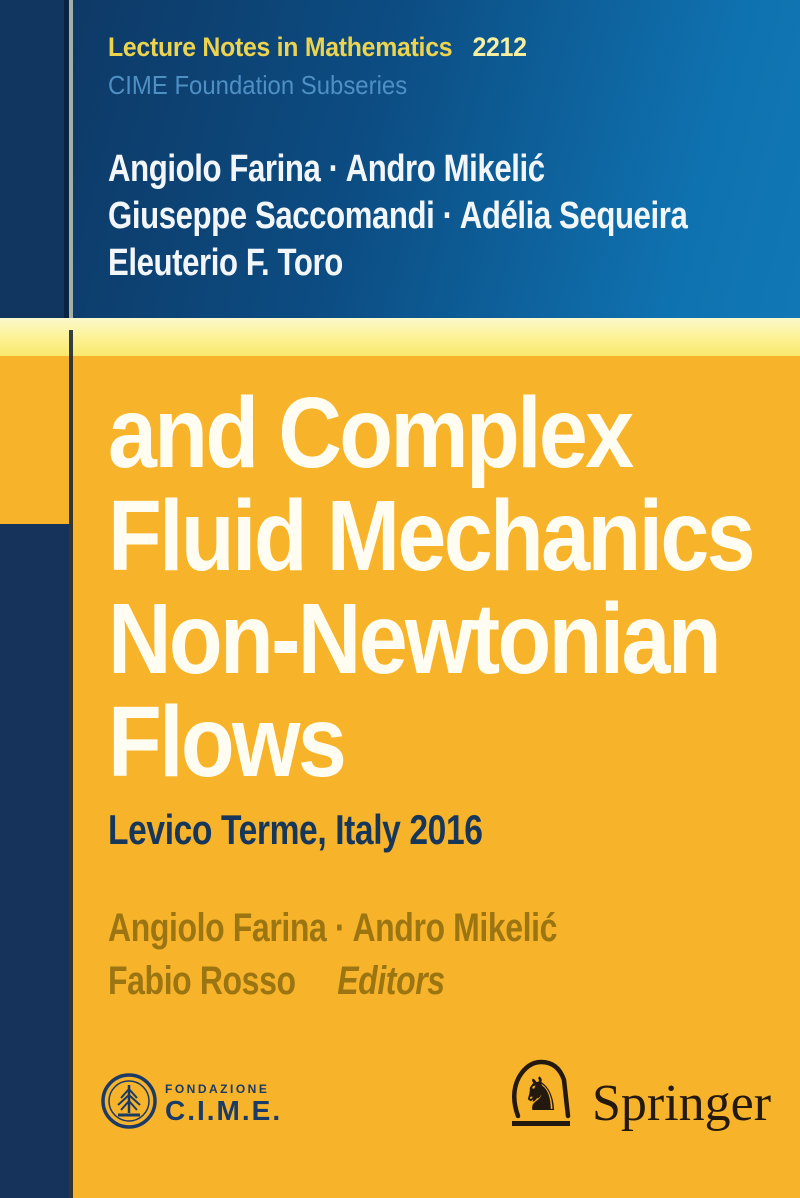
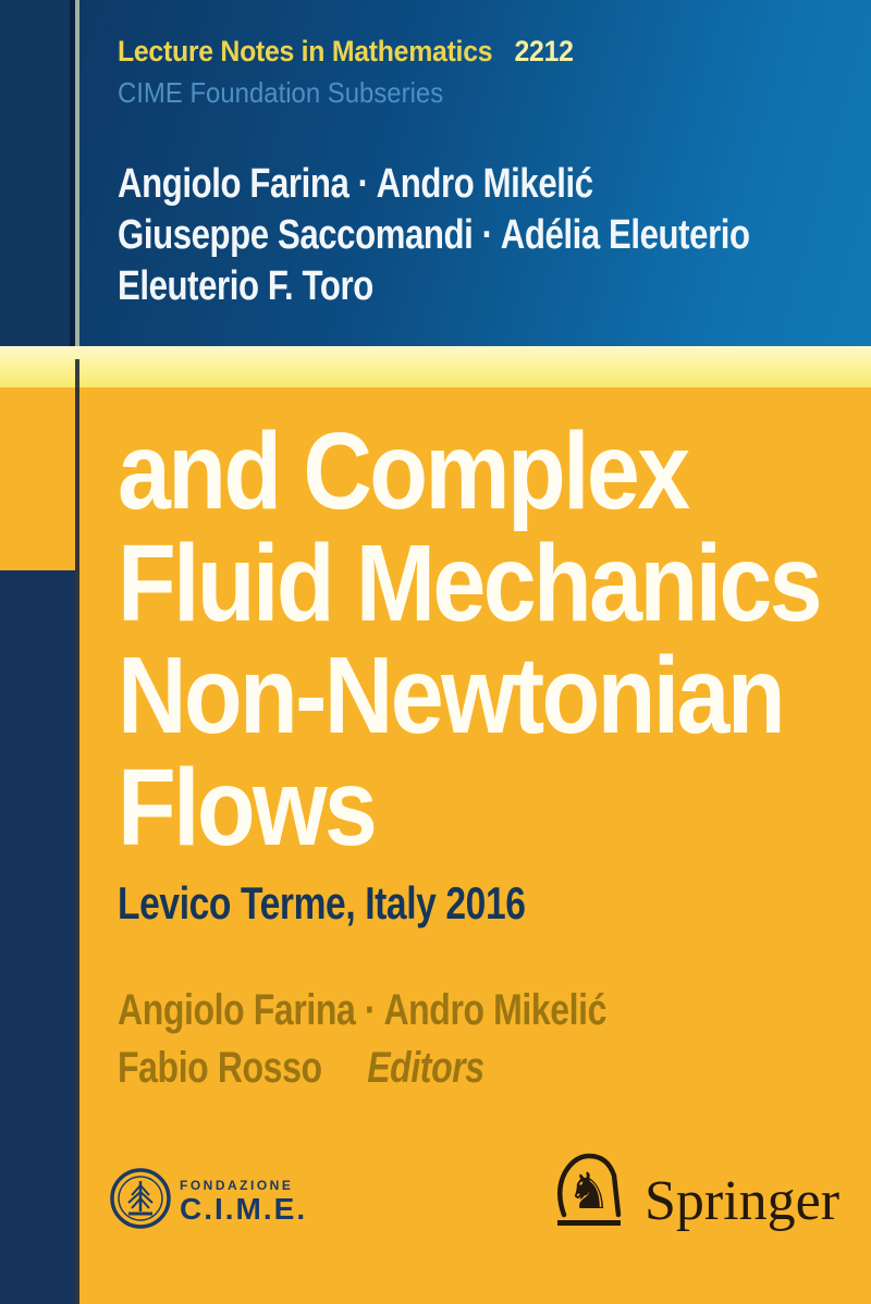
  Lecture Notes in Mathematics 2212
  CIME Foundation Subseries
  Angiolo Farina · Andro Mikelić
- Giuseppe Saccomandi · Adélia Sequeira
+ Giuseppe Saccomandi · Adélia Eleuterio
  Eleuterio F. Toro
  and Complex
  Fluid Mechanics
  Non-Newtonian
  Flows
  Levico Terme, Italy 2016
  Angiolo Farina · Andro Mikelić
  Fabio Rosso Editors
  FONDAZIONE
  C.I.M.E.
  ♞
  Springer
